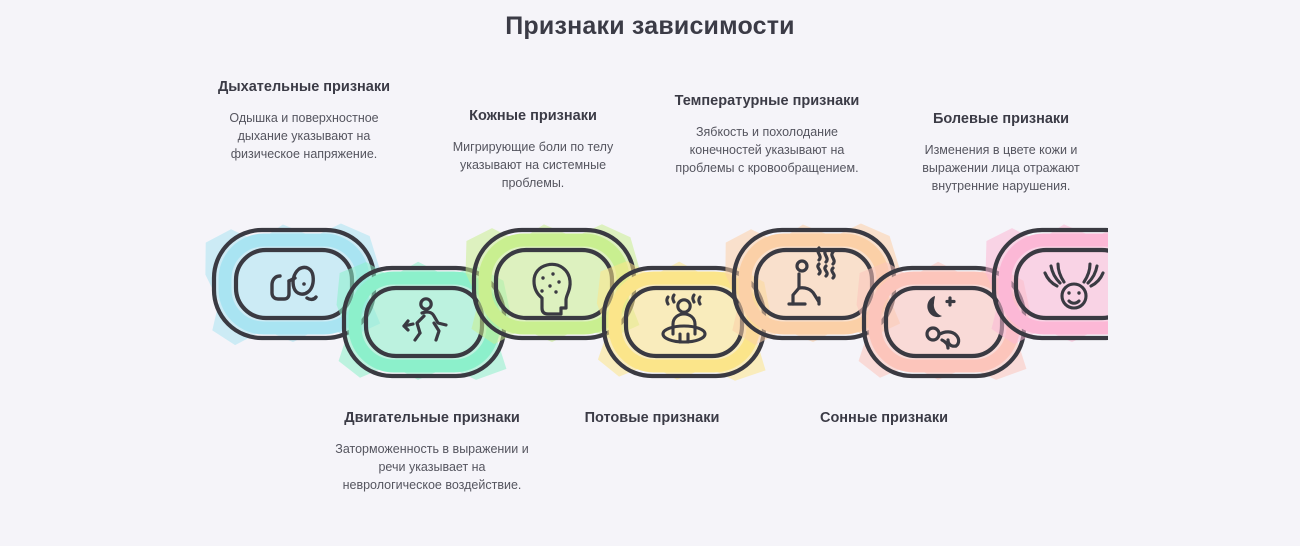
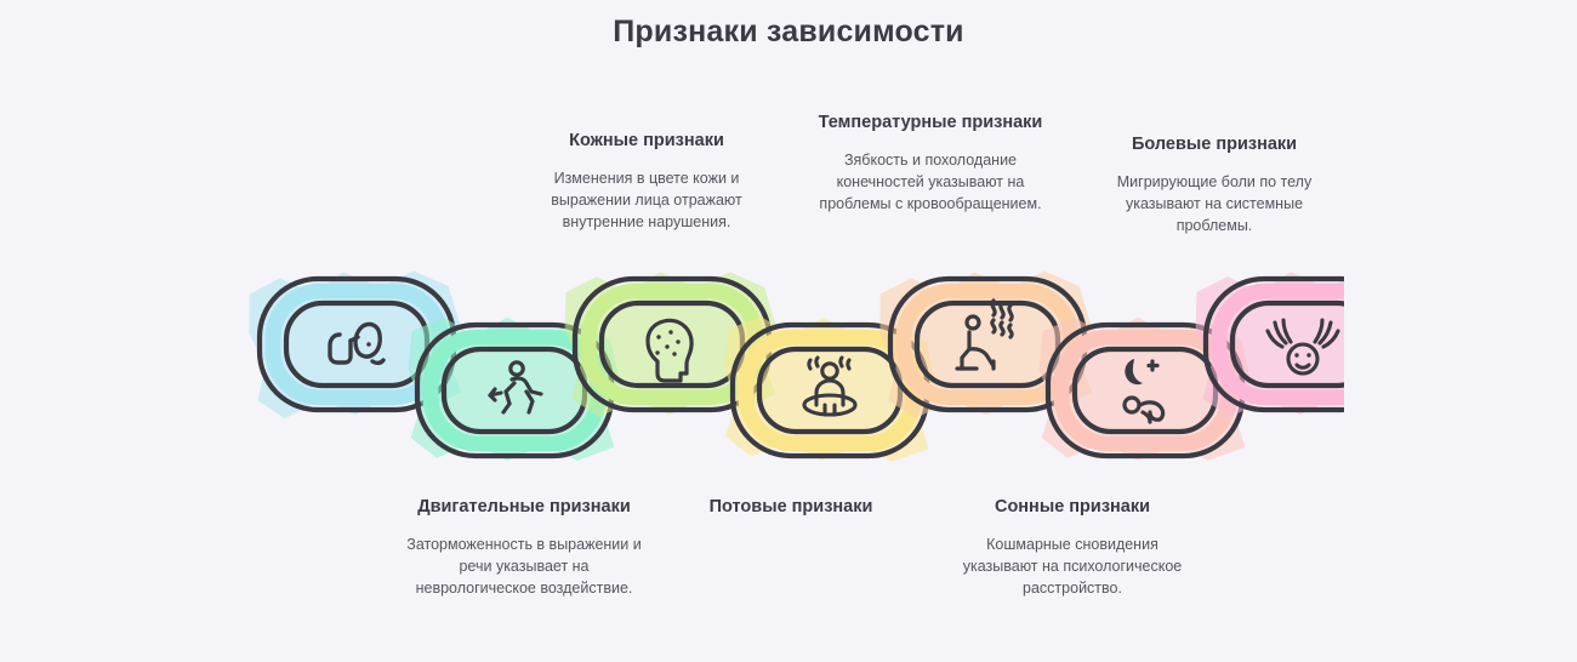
  Признаки зависимости
- Дыхательные признаки
- Одышка и поверхностное дыхание указывают на физическое напряжение.
  Кожные признаки
- Мигрирующие боли по телу указывают на системные проблемы.
+ Изменения в цвете кожи и выражении лица отражают внутренние нарушения.
  Температурные признаки
  Зябкость и похолодание конечностей указывают на проблемы с кровообращением.
  Болевые признаки
- Изменения в цвете кожи и выражении лица отражают внутренние нарушения.
+ Мигрирующие боли по телу указывают на системные проблемы.
  Двигательные признаки
  Заторможенность в выражении и речи указывает на неврологическое воздействие.
  Потовые признаки
  Сонные признаки
+ Кошмарные сновидения указывают на психологическое расстройство.
